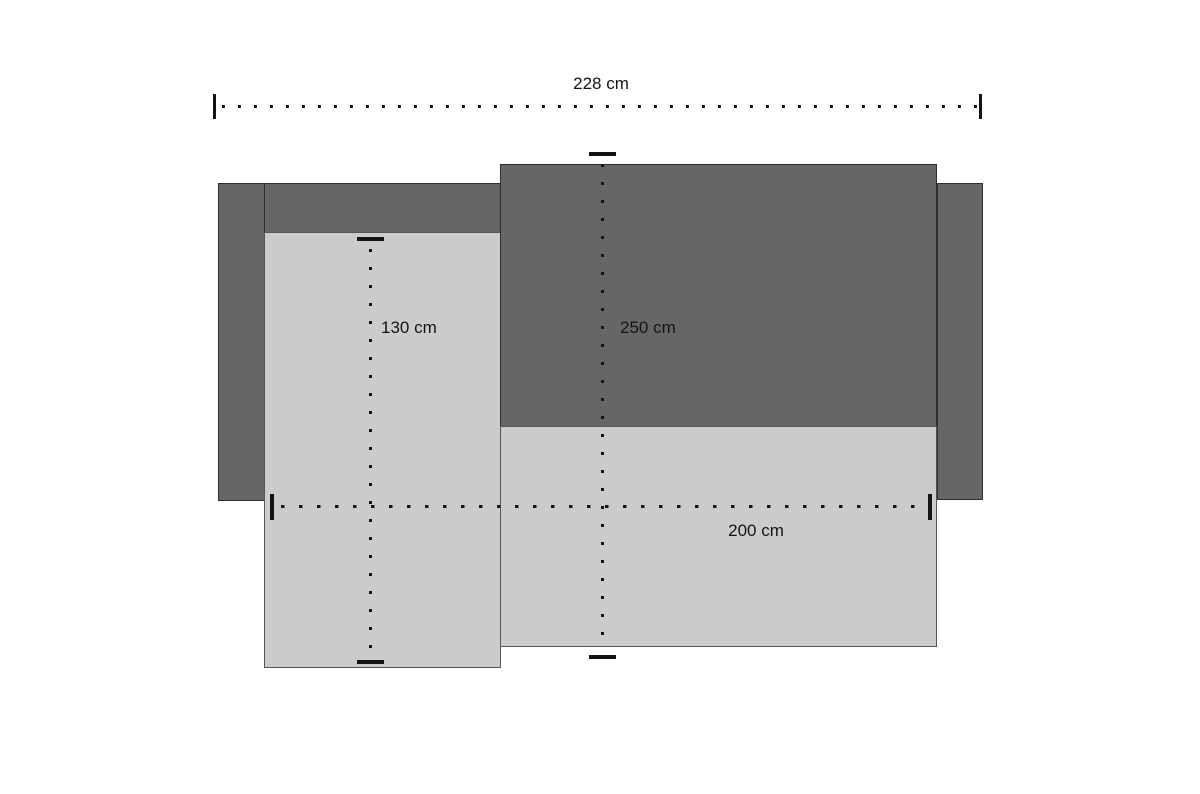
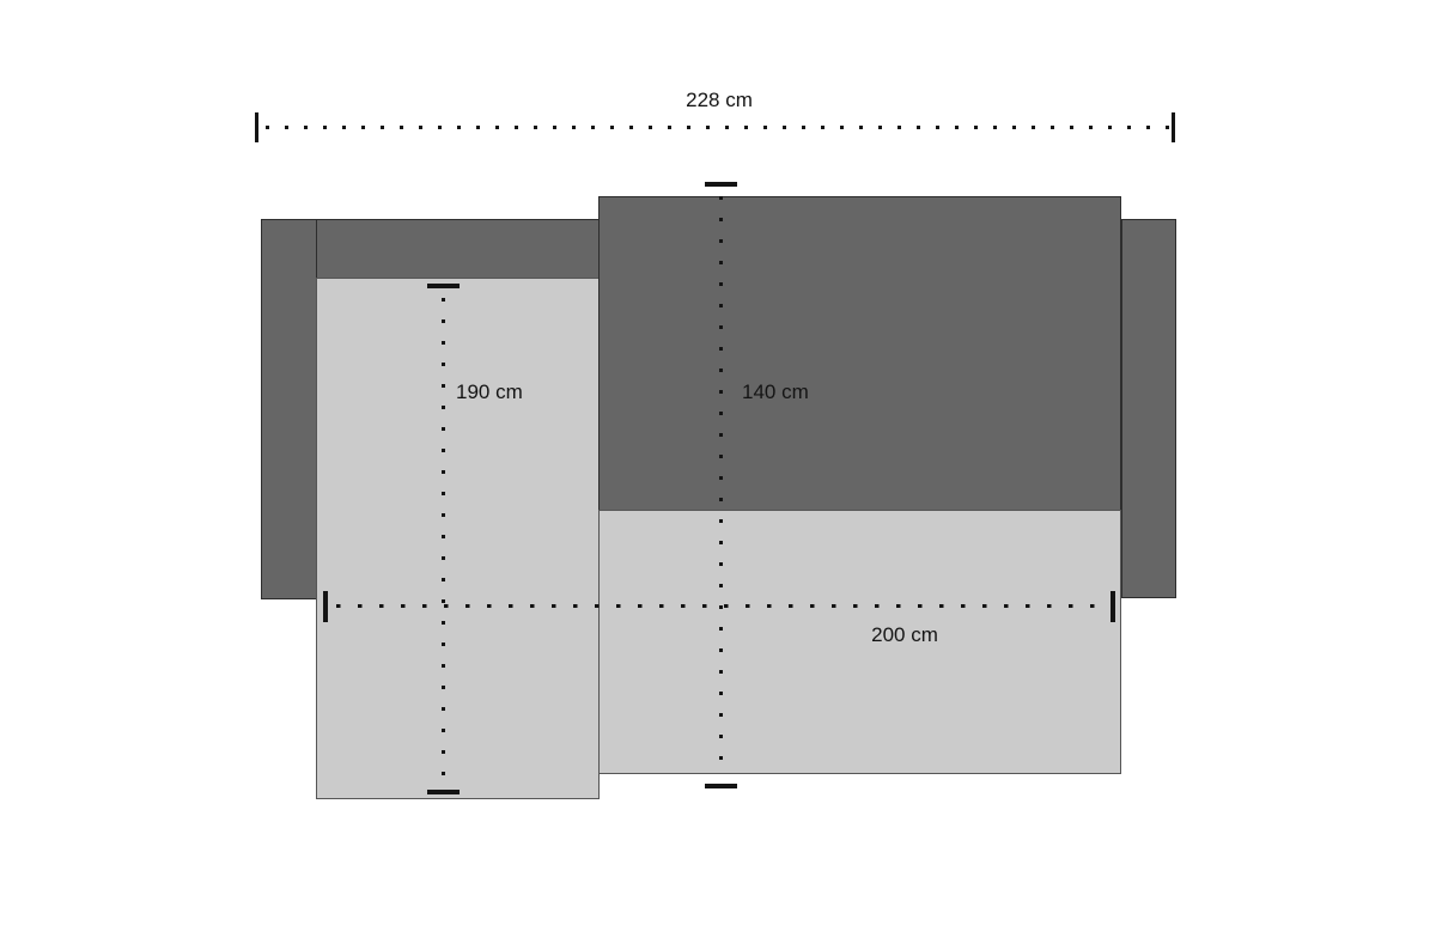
  228 cm
- 130 cm
+ 190 cm
- 250 cm
+ 140 cm
  200 cm
